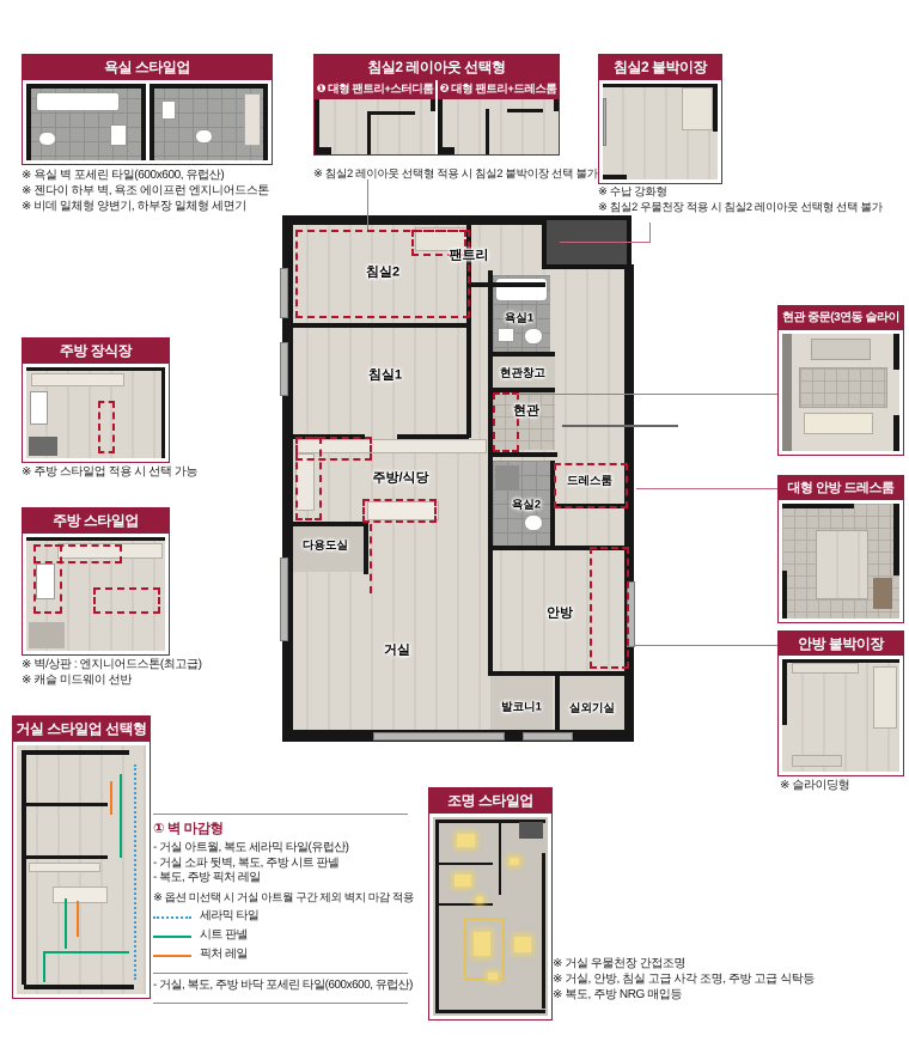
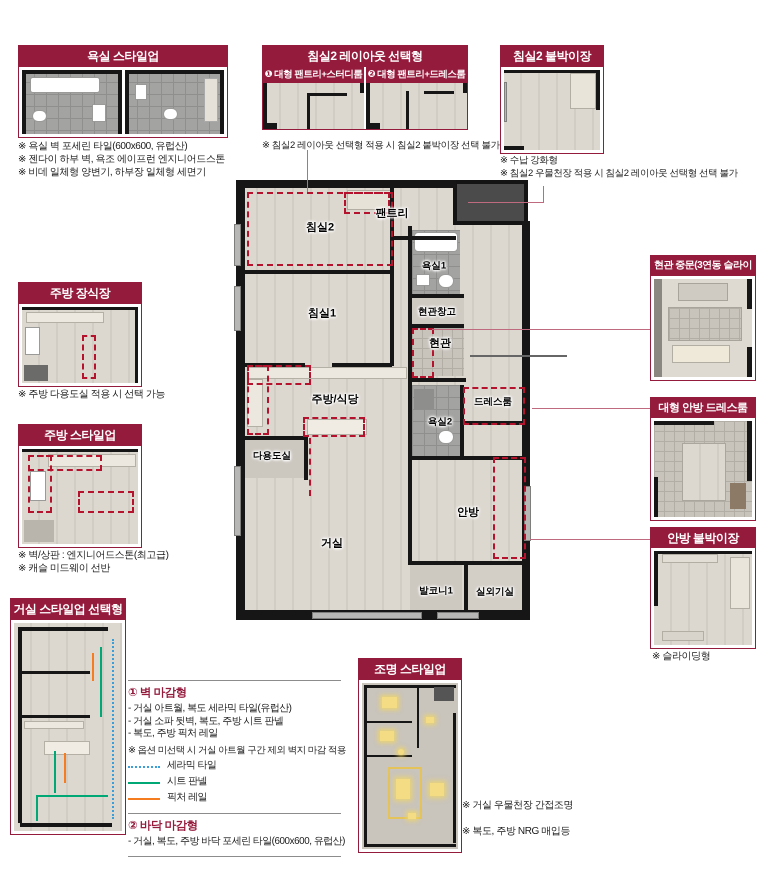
  욕실 스타일업
  ※ 욕실 벽 포세린 타일(600x600, 유럽산)
  ※ 젠다이 하부 벽, 욕조 에이프런 엔지니어드스톤
  ※ 비데 일체형 양변기, 하부장 일체형 세면기
  침실2 레이아웃 선택형
  ❶ 대형 팬트리+스터디룸
  ❷ 대형 팬트리+드레스룸
  ※ 침실2 레이아웃 선택형 적용 시 침실2 붙박이장 선택 불가
  침실2 붙박이장
  ※ 수납 강화형
  ※ 침실2 우물천장 적용 시 침실2 레이아웃 선택형 선택 불가
  주방 장식장
- ※ 주방 스타일업 적용 시 선택 가능
+ ※ 주방 다용도실 적용 시 선택 가능
  주방 스타일업
  ※ 벽/상판 : 엔지니어드스톤(최고급)
  ※ 캐슬 미드웨이 선반
  거실 스타일업 선택형
  ① 벽 마감형
  - 거실 아트월, 복도 세라믹 타일(유럽산)
  - 거실 소파 뒷벽, 복도, 주방 시트 판넬
  - 복도, 주방 픽처 레일
  ※ 옵션 미선택 시 거실 아트월 구간 제외 벽지 마감 적용
  세라믹 타일
  시트 판넬
  픽처 레일
+ ② 바닥 마감형
  - 거실, 복도, 주방 바닥 포세린 타일(600x600, 유럽산)
  침실2
  팬트리
  욕실1
  현관창고
  현관
  침실1
  주방/식당
  다용도실
  욕실2
  드레스룸
  안방
  거실
  발코니1
  실외기실
  현관 중문(3연동 슬라이
  대형 안방 드레스룸
  안방 붙박이장
  ※ 슬라이딩형
  조명 스타일업
  ※ 거실 우물천장 간접조명
- ※ 거실, 안방, 침실 고급 사각 조명, 주방 고급 식탁등
  ※ 복도, 주방 NRG 매입등
